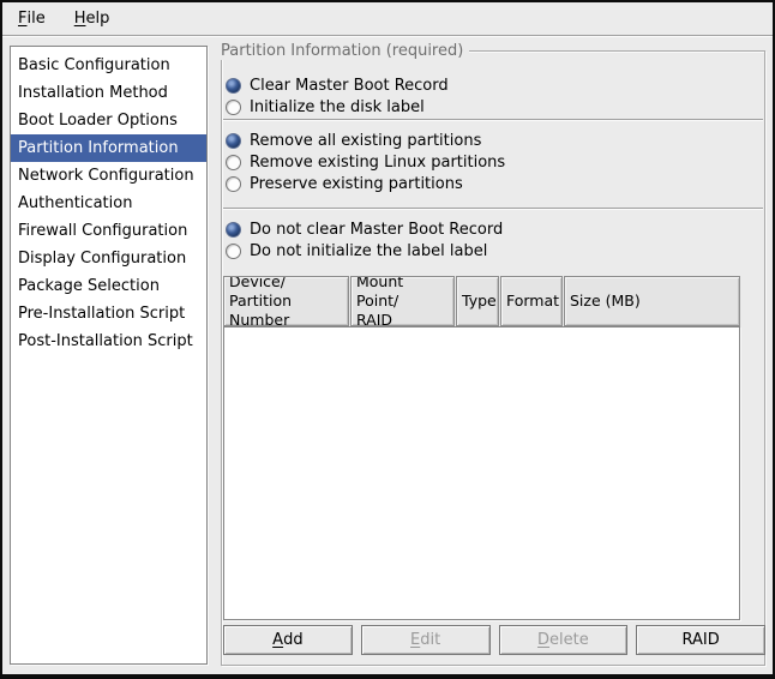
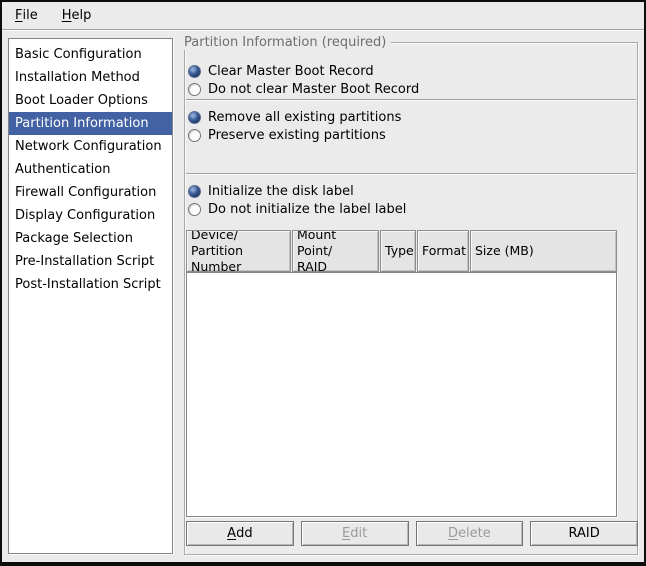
  F
  ile
  H
  elp
  Basic Configuration
  Installation Method
  Boot Loader Options
  Partition Information
  Network Configuration
  Authentication
  Firewall Configuration
  Display Configuration
  Package Selection
  Pre-Installation Script
  Post-Installation Script
  Partition Information (required)
  Clear Master Boot Record
- Initialize the disk label
+ Do not clear Master Boot Record
  Remove all existing partitions
- Remove existing Linux partitions
  Preserve existing partitions
- Do not clear Master Boot Record
+ Initialize the disk label
  Do not initialize the label label
  Device/
  Partition Number
  Mount Point/
  RAID
  Type
  Format
  Size (MB)
  A
  dd
  E
  dit
  D
  elete
  RAID
